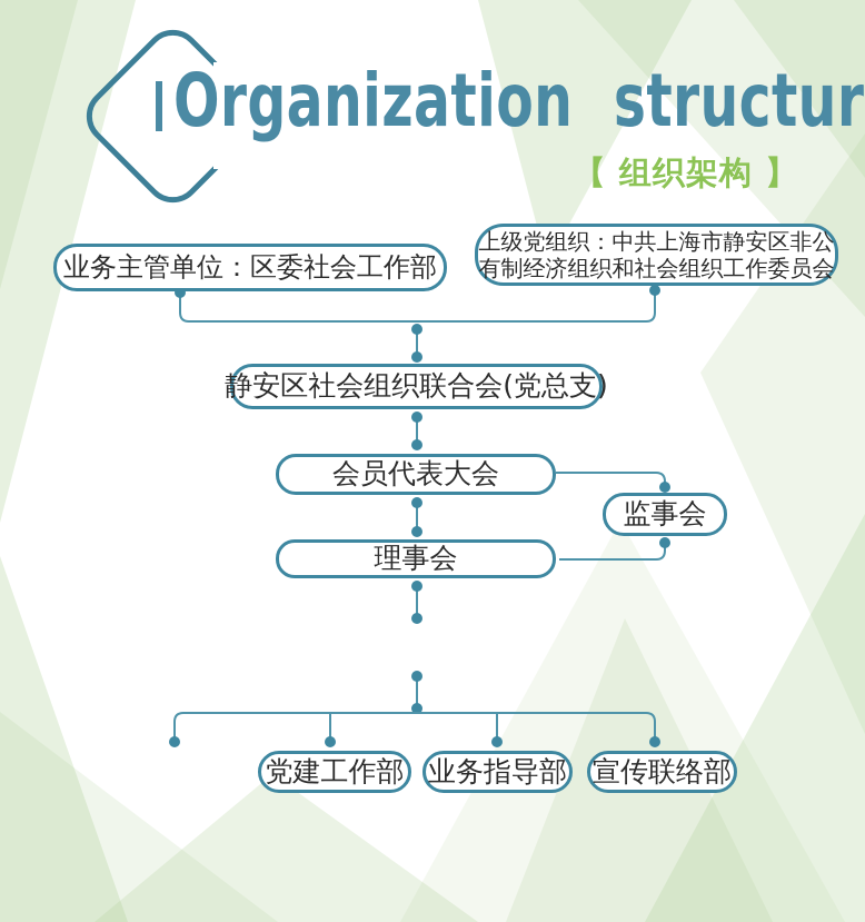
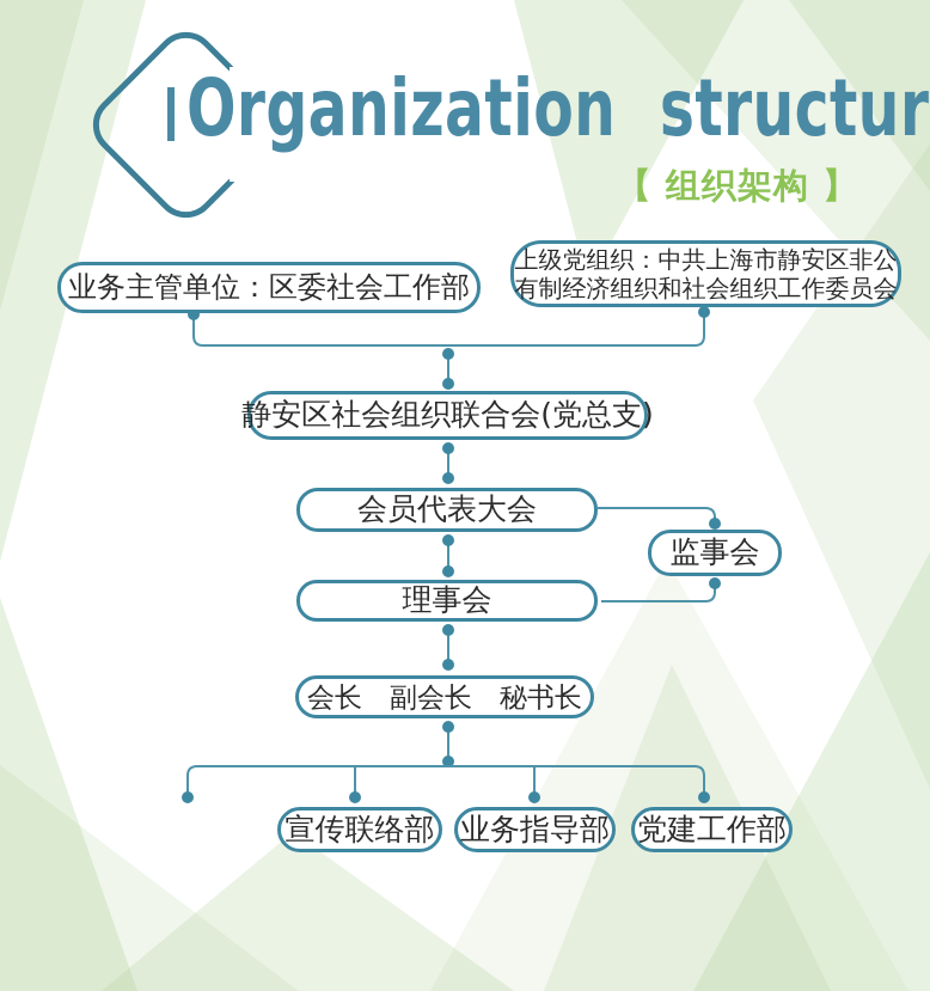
  Organization structur
  【 组织架构 】
  业务主管单位：区委社会工作部
  上级党组织：中共上海市静安区非公
  有制经济组织和社会组织工作委员会
  静安区社会组织联合会(党总支)
  会员代表大会
  监事会
  理事会
+ 会长 副会长 秘书长
- 党建工作部
+ 宣传联络部
  业务指导部
- 宣传联络部
+ 党建工作部
